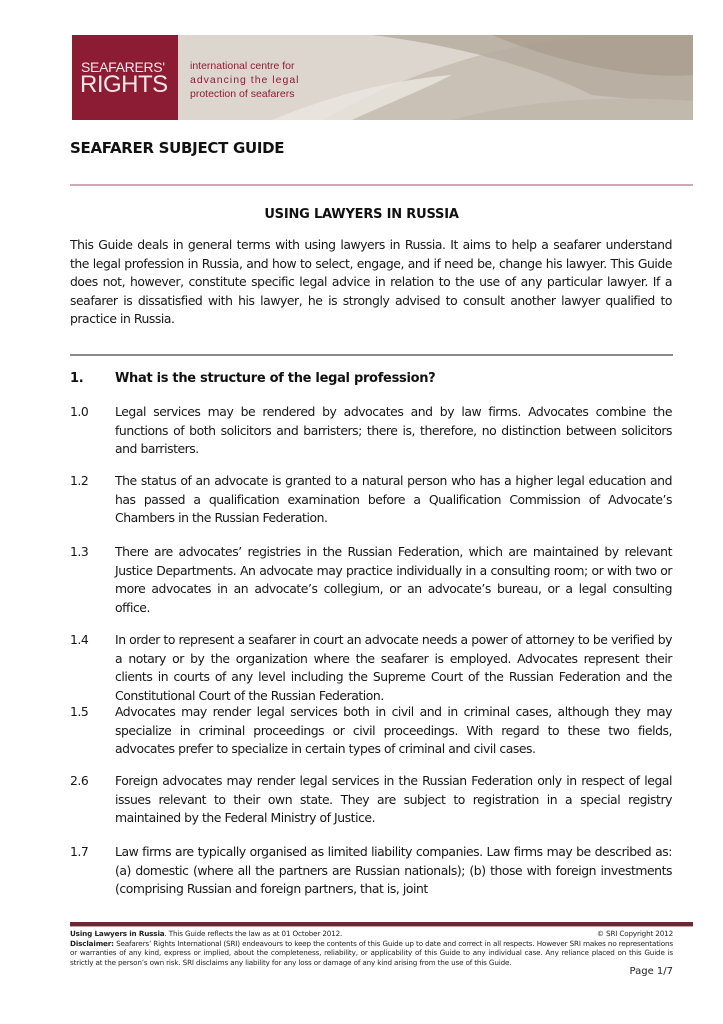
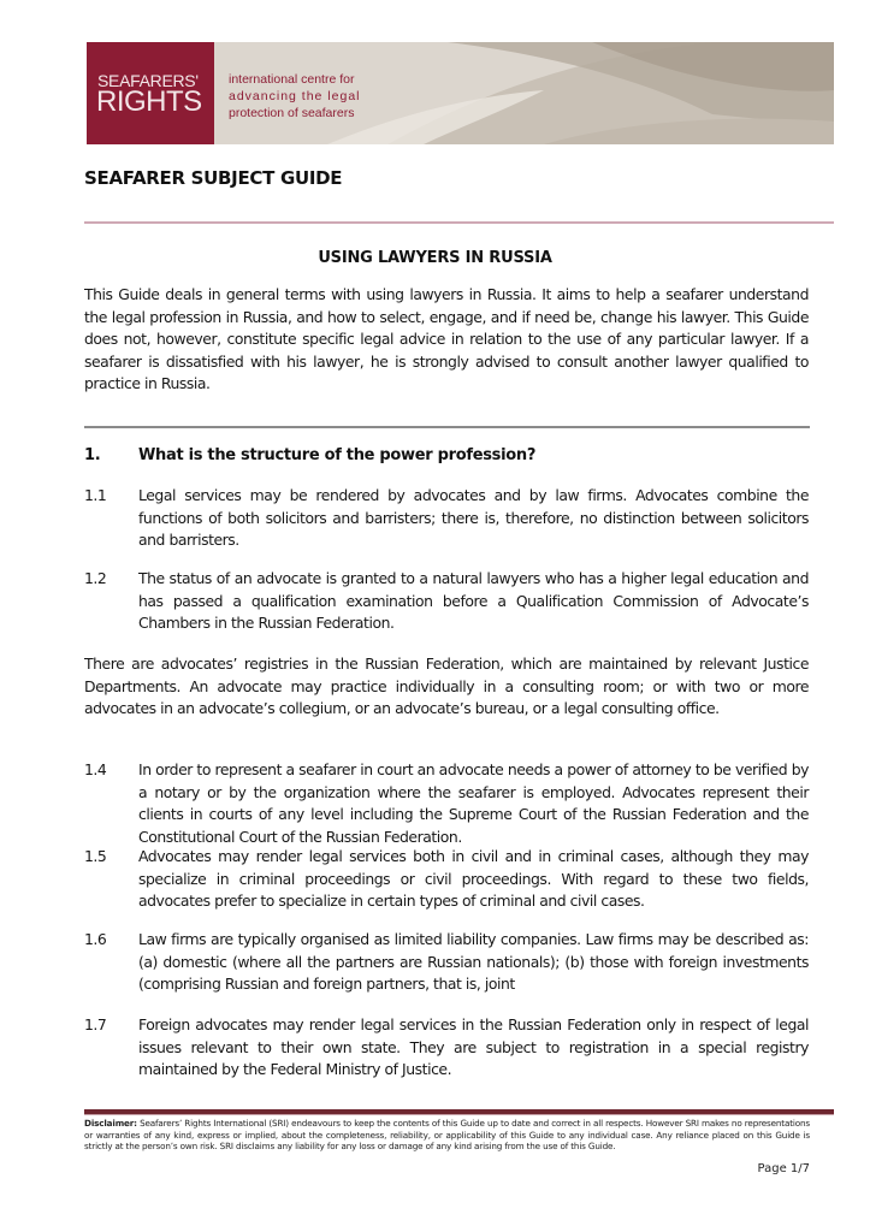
  SEAFARERS'
  RIGHTS
  international centre for
  advancing the legal
  protection of seafarers
  SEAFARER SUBJECT GUIDE
  USING LAWYERS IN RUSSIA
  This Guide deals in general terms with using lawyers in Russia. It aims to help a seafarer understand the legal profession in Russia, and how to select, engage, and if need be, change his lawyer. This Guide does not, however, constitute specific legal advice in relation to the use of any particular lawyer. If a seafarer is dissatisfied with his lawyer, he is strongly advised to consult another lawyer qualified to practice in Russia.
- 1. What is the structure of the legal profession?
+ 1. What is the structure of the power profession?
- 1.0
+ 1.1
  Legal services may be rendered by advocates and by law firms. Advocates combine the functions of both solicitors and barristers; there is, therefore, no distinction between solicitors and barristers.
  1.2
- The status of an advocate is granted to a natural person who has a higher legal education and has passed a qualification examination before a Qualification Commission of Advocate’s Chambers in the Russian Federation.
+ The status of an advocate is granted to a natural lawyers who has a higher legal education and has passed a qualification examination before a Qualification Commission of Advocate’s Chambers in the Russian Federation.
- 1.3
  There are advocates’ registries in the Russian Federation, which are maintained by relevant Justice Departments. An advocate may practice individually in a consulting room; or with two or more advocates in an advocate’s collegium, or an advocate’s bureau, or a legal consulting office.
  1.4
  In order to represent a seafarer in court an advocate needs a power of attorney to be verified by a notary or by the organization where the seafarer is employed. Advocates represent their clients in courts of any level including the Supreme Court of the Russian Federation and the Constitutional Court of the Russian Federation.
  1.5
  Advocates may render legal services both in civil and in criminal cases, although they may specialize in criminal proceedings or civil proceedings. With regard to these two fields, advocates prefer to specialize in certain types of criminal and civil cases.
- 2.6
+ 1.6
- Foreign advocates may render legal services in the Russian Federation only in respect of legal issues relevant to their own state. They are subject to registration in a special registry maintained by the Federal Ministry of Justice.
+ Law firms are typically organised as limited liability companies. Law firms may be described as: (a) domestic (where all the partners are Russian nationals); (b) those with foreign investments (comprising Russian and foreign partners, that is, joint
  1.7
- Law firms are typically organised as limited liability companies. Law firms may be described as: (a) domestic (where all the partners are Russian nationals); (b) those with foreign investments (comprising Russian and foreign partners, that is, joint
+ Foreign advocates may render legal services in the Russian Federation only in respect of legal issues relevant to their own state. They are subject to registration in a special registry maintained by the Federal Ministry of Justice.
- Using Lawyers in Russia. This Guide reflects the law as at 01 October 2012.
- © SRI Copyright 2012
  Disclaimer: Seafarers’ Rights International (SRI) endeavours to keep the contents of this Guide up to date and correct in all respects. However SRI makes no representations or warranties of any kind, express or implied, about the completeness, reliability, or applicability of this Guide to any individual case. Any reliance placed on this Guide is strictly at the person’s own risk. SRI disclaims any liability for any loss or damage of any kind arising from the use of this Guide.
  Page 1/7
